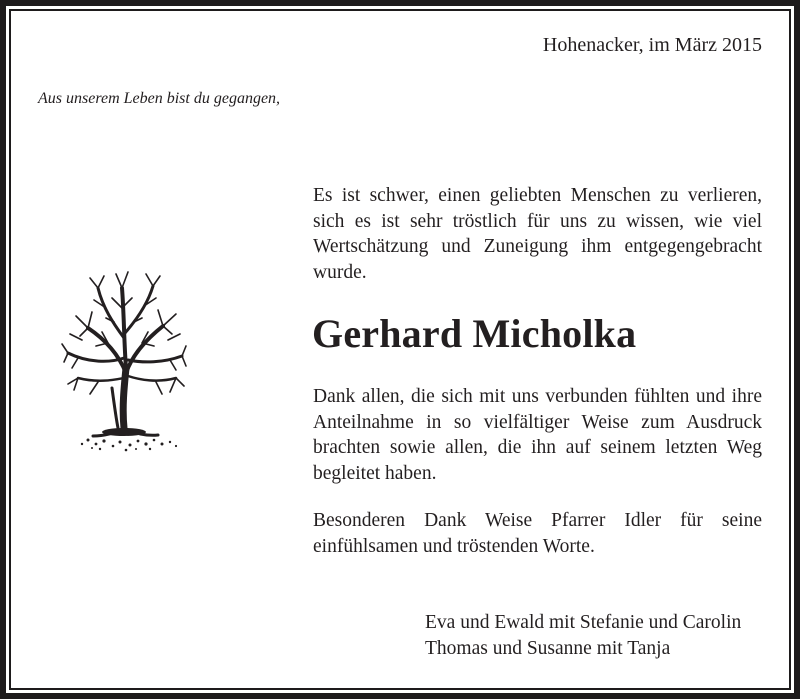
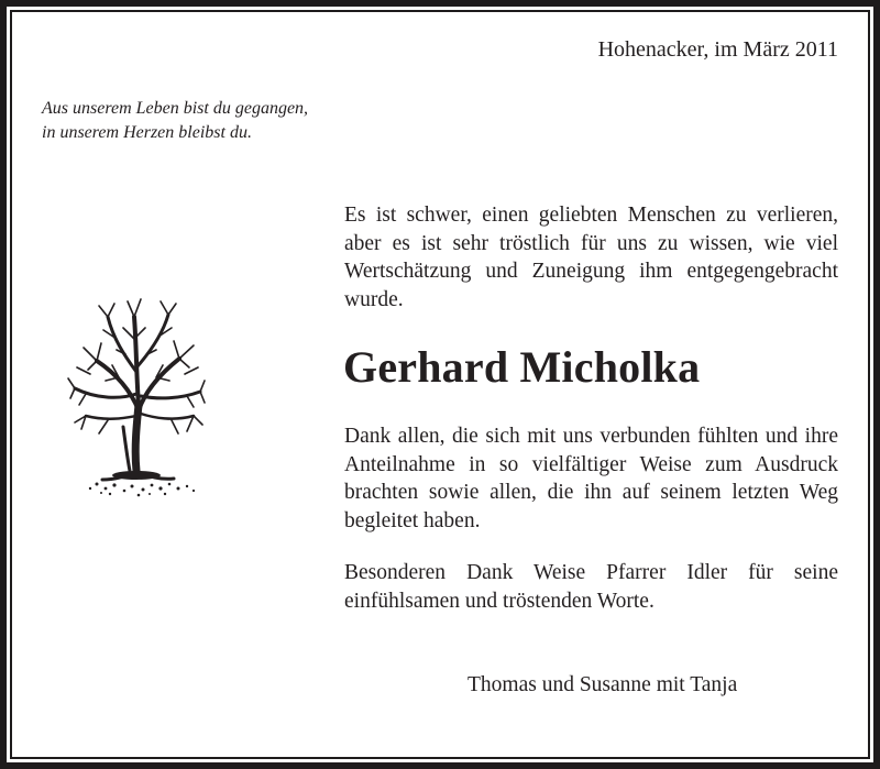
- Hohenacker, im März 2015
+ Hohenacker, im März 2011
  Aus unserem Leben bist du gegangen,
+ in unserem Herzen bleibst du.
- Es ist schwer, einen geliebten Menschen zu verlieren, sich es ist sehr tröstlich für uns zu wissen, wie viel Wertschätzung und Zuneigung ihm entgegengebracht wurde.
+ Es ist schwer, einen geliebten Menschen zu verlieren, aber es ist sehr tröstlich für uns zu wissen, wie viel Wertschätzung und Zuneigung ihm entgegengebracht wurde.
  Gerhard Micholka
  Dank allen, die sich mit uns verbunden fühlten und ihre Anteilnahme in so vielfältiger Weise zum Ausdruck brachten sowie allen, die ihn auf seinem letzten Weg begleitet haben.
  Besonderen Dank Weise Pfarrer Idler für seine einfühlsamen und tröstenden Worte.
- Eva und Ewald mit Stefanie und Carolin
  Thomas und Susanne mit Tanja
